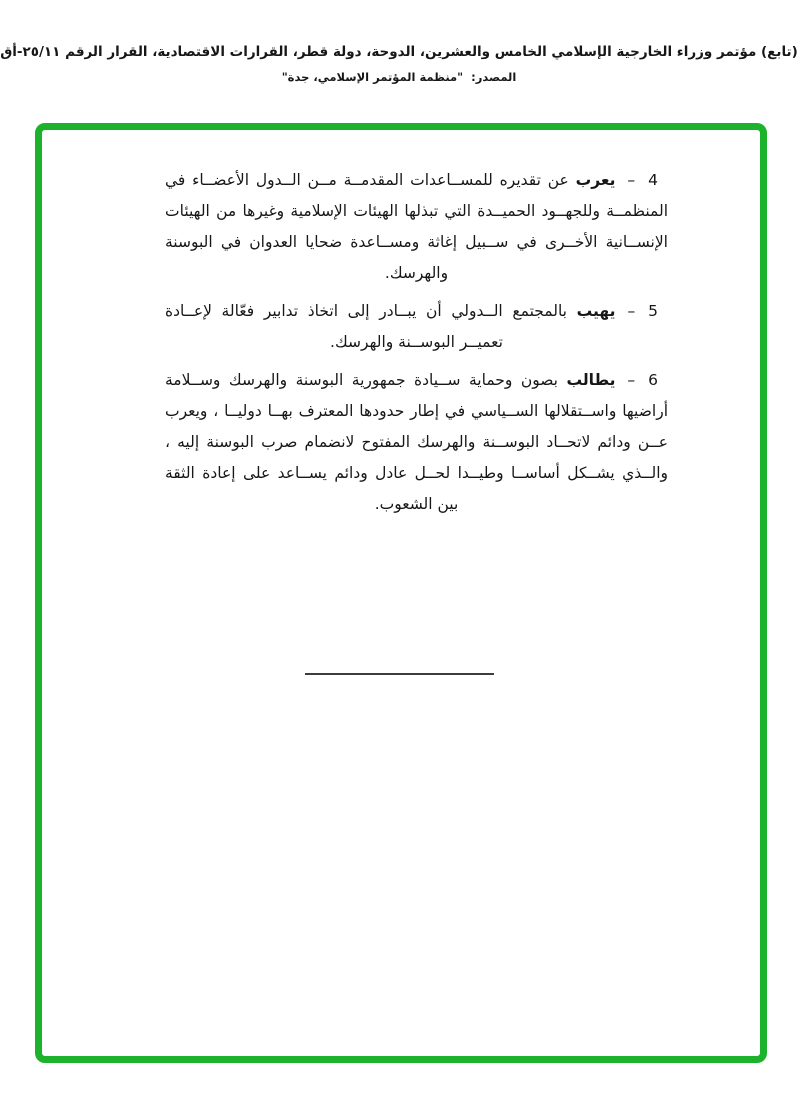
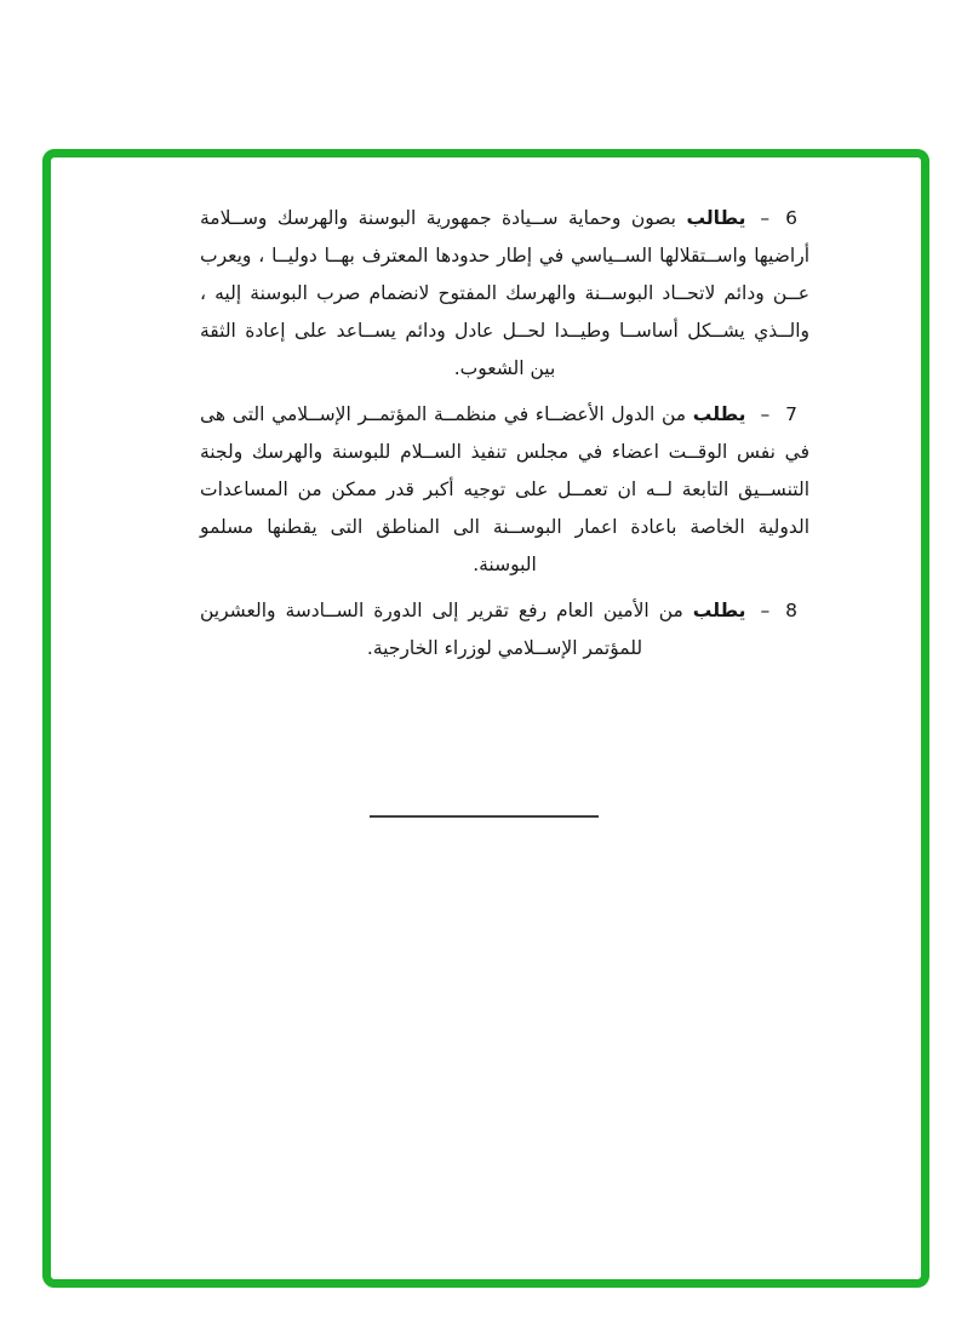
- (تابع) مؤتمر وزراء الخارجية الإسلامي الخامس والعشرين، الدوحة، دولة قطر، القرارات الاقتصادية، القرار الرقم ٢٥/١١-أق
- المصدر: "منظمة المؤتمر الإسلامي، جدة"
- 4 –يعرب عن تقديره للمســاعدات المقدمــة مــن الــدول الأعضــاء في المنظمــة وللجهــود الحميــدة التي تبذلها الهيئات الإسلامية وغيرها من الهيئات الإنســانية الأخــرى في ســبيل إغاثة ومســاعدة ضحايا العدوان في البوسنة والهرسك.
- 5 –يهيب بالمجتمع الــدولي أن يبــادر إلى اتخاذ تدابير فعّالة لإعــادة تعميــر البوســنة والهرسك.
  6 –يطالب بصون وحماية ســيادة جمهورية البوسنة والهرسك وســلامة أراضيها واســتقلالها الســياسي في إطار حدودها المعترف بهــا دوليــا ، ويعرب عــن ودائم لاتحــاد البوســنة والهرسك المفتوح لانضمام صرب البوسنة إليه ، والــذي يشــكل أساســا وطيــدا لحــل عادل ودائم يســاعد على إعادة الثقة بين الشعوب.
+ 7 –يطلب من الدول الأعضــاء في منظمــة المؤتمــر الإســلامي التى هى في نفس الوقــت اعضاء في مجلس تنفيذ الســلام للبوسنة والهرسك ولجنة التنســيق التابعة لــه ان تعمــل على توجيه أكبر قدر ممكن من المساعدات الدولية الخاصة باعادة اعمار البوســنة الى المناطق التى يقطنها مسلمو البوسنة.
+ 8 –يطلب من الأمين العام رفع تقرير إلى الدورة الســادسة والعشرين للمؤتمر الإســلامي لوزراء الخارجية.
